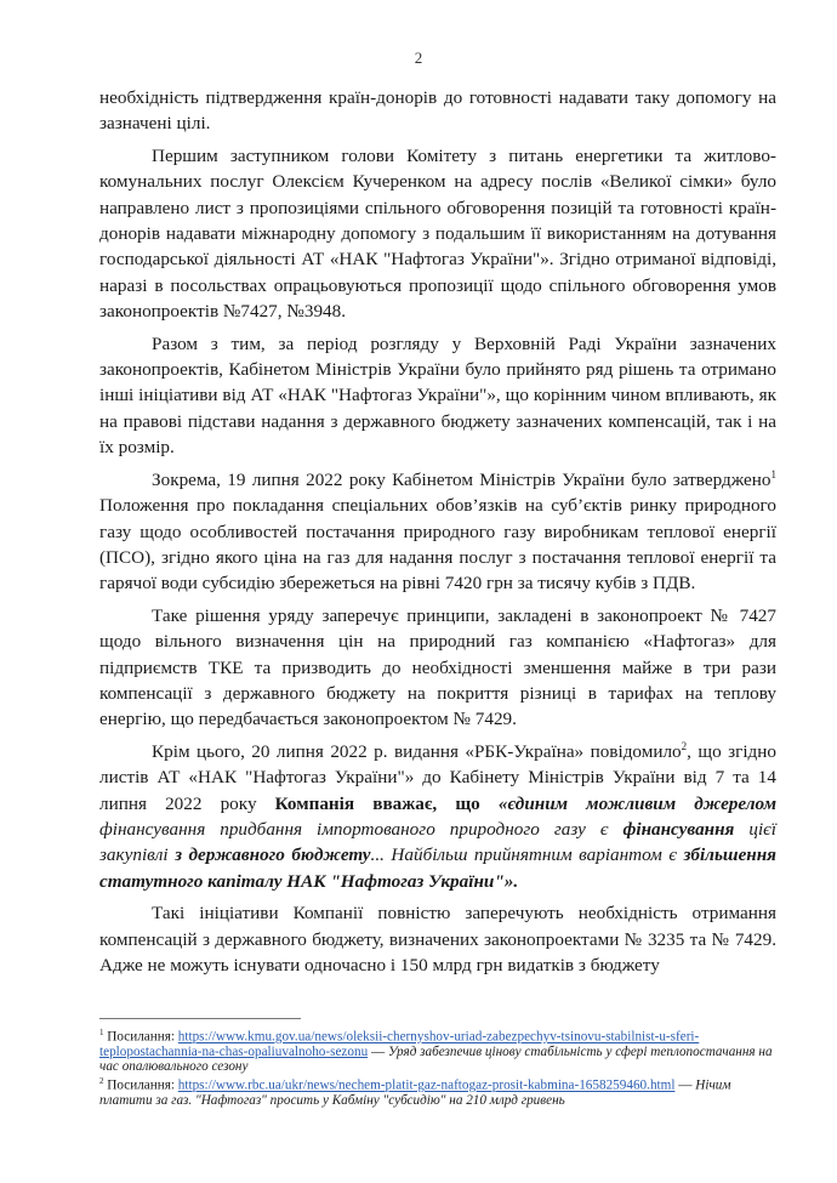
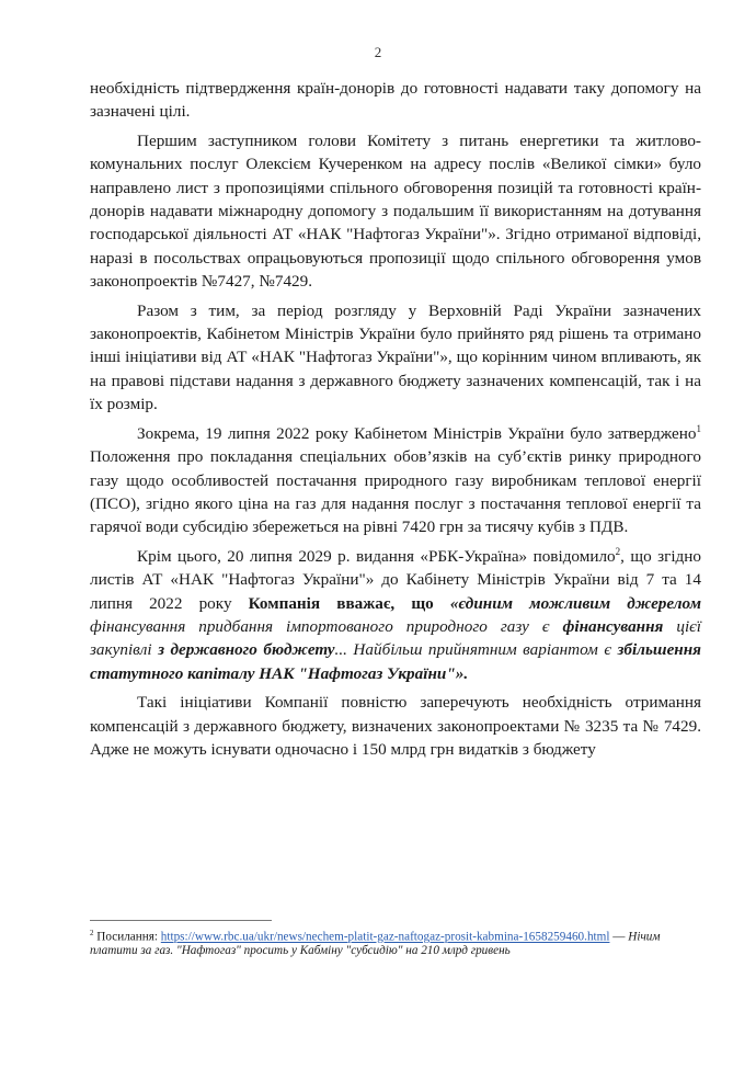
  2
  необхідність підтвердження країн-донорів до готовності надавати таку допомогу на зазначені цілі.
- Першим заступником голови Комітету з питань енергетики та житлово-комунальних послуг Олексієм Кучеренком на адресу послів «Великої сімки» було направлено лист з пропозиціями спільного обговорення позицій та готовності країн-донорів надавати міжнародну допомогу з подальшим її використанням на дотування господарської діяльності АТ «НАК "Нафтогаз України"». Згідно отриманої відповіді, наразі в посольствах опрацьовуються пропозиції щодо спільного обговорення умов законопроектів №7427, №3948.
+ Першим заступником голови Комітету з питань енергетики та житлово-комунальних послуг Олексієм Кучеренком на адресу послів «Великої сімки» було направлено лист з пропозиціями спільного обговорення позицій та готовності країн-донорів надавати міжнародну допомогу з подальшим її використанням на дотування господарської діяльності АТ «НАК "Нафтогаз України"». Згідно отриманої відповіді, наразі в посольствах опрацьовуються пропозиції щодо спільного обговорення умов законопроектів №7427, №7429.
  Разом з тим, за період розгляду у Верховній Раді України зазначених законопроектів, Кабінетом Міністрів України було прийнято ряд рішень та отримано інші ініціативи від АТ «НАК "Нафтогаз України"», що корінним чином впливають, як на правові підстави надання з державного бюджету зазначених компенсацій, так і на їх розмір.
  Зокрема, 19 липня 2022 року Кабінетом Міністрів України було затверджено1 Положення про покладання спеціальних обов’язків на суб’єктів ринку природного газу щодо особливостей постачання природного газу виробникам теплової енергії (ПСО), згідно якого ціна на газ для надання послуг з постачання теплової енергії та гарячої води субсидію збережеться на рівні 7420 грн за тисячу кубів з ПДВ.
- Таке рішення уряду заперечує принципи, закладені в законопроект № 7427 щодо вільного визначення цін на природний газ компанією «Нафтогаз» для підприємств ТКЕ та призводить до необхідності зменшення майже в три рази компенсації з державного бюджету на покриття різниці в тарифах на теплову енергію, що передбачається законопроектом № 7429.
- Крім цього, 20 липня 2022 р. видання «РБК-Україна» повідомило2, що згідно листів АТ «НАК "Нафтогаз України"» до Кабінету Міністрів України від 7 та 14 липня 2022 року Компанія вважає, що «єдиним можливим джерелом фінансування придбання імпортованого природного газу є фінансування цієї закупівлі з державного бюджету... Найбільш прийнятним варіантом є збільшення статутного капіталу НАК "Нафтогаз України"».
+ Крім цього, 20 липня 2029 р. видання «РБК-Україна» повідомило2, що згідно листів АТ «НАК "Нафтогаз України"» до Кабінету Міністрів України від 7 та 14 липня 2022 року Компанія вважає, що «єдиним можливим джерелом фінансування придбання імпортованого природного газу є фінансування цієї закупівлі з державного бюджету... Найбільш прийнятним варіантом є збільшення статутного капіталу НАК "Нафтогаз України"».
  Такі ініціативи Компанії повністю заперечують необхідність отримання компенсацій з державного бюджету, визначених законопроектами № 3235 та № 7429. Адже не можуть існувати одночасно і 150 млрд грн видатків з бюджету
- 1 Посилання: https://www.kmu.gov.ua/news/oleksii-chernyshov-uriad-zabezpechyv-tsinovu-stabilnist-u-sferi-teplopostachannia-na-chas-opaliuvalnoho-sezonu — Уряд забезпечив цінову стабільність у сфері теплопостачання на час опалювального сезону
  2 Посилання: https://www.rbc.ua/ukr/news/nechem-platit-gaz-naftogaz-prosit-kabmina-1658259460.html — Нічим платити за газ. "Нафтогаз" просить у Кабміну "субсидію" на 210 млрд гривень
